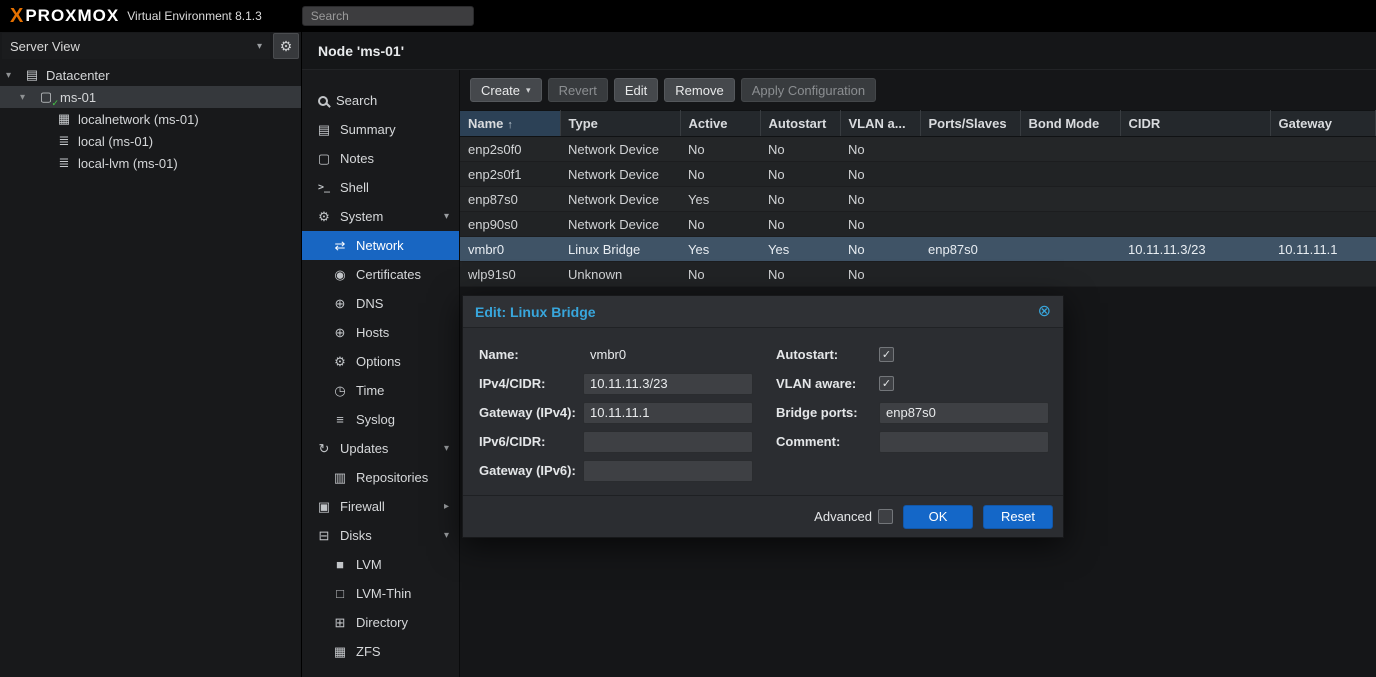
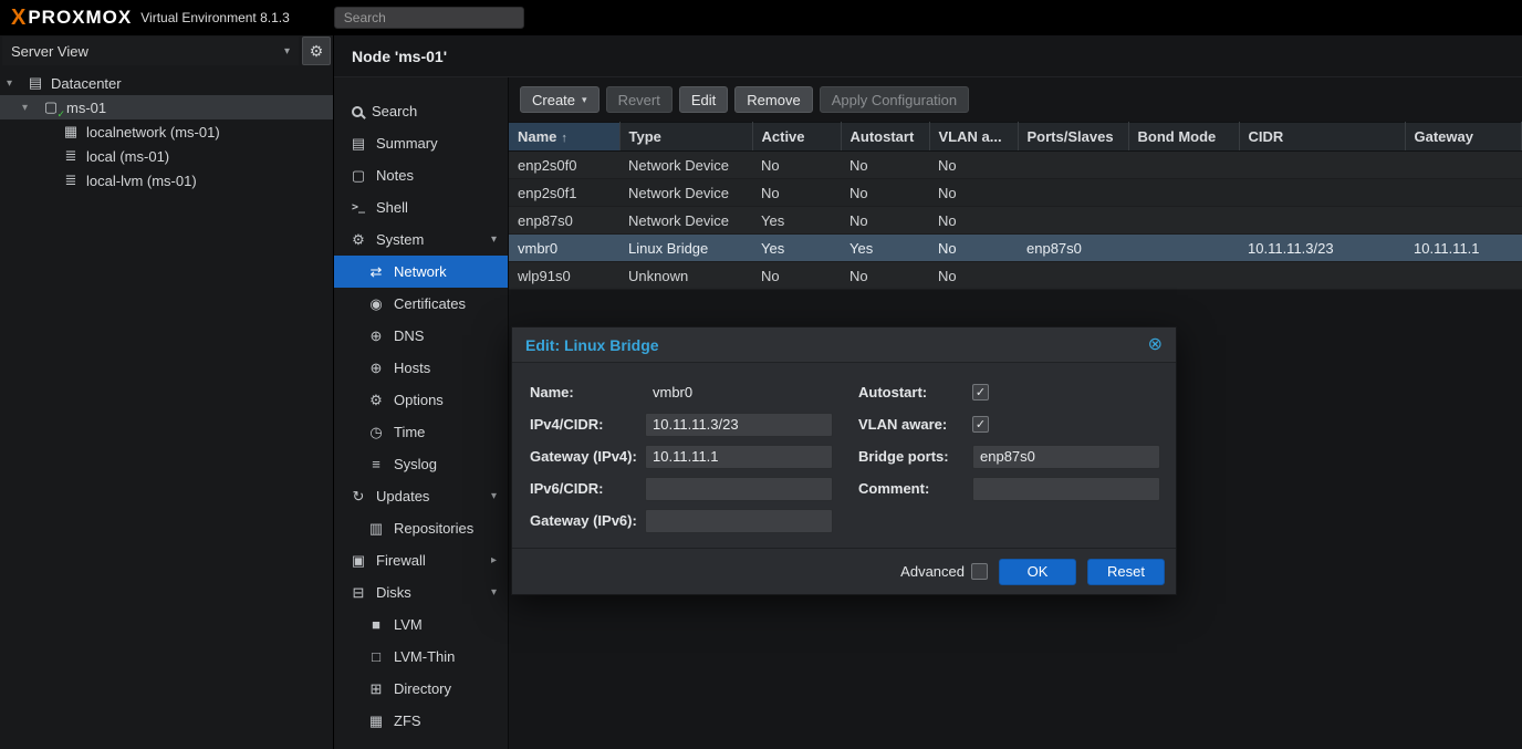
  X
  PROXMOX
  Virtual Environment 8.1.3
  Search
  Server View
  ▾
  ⚙
  ▾
  ▤
  Datacenter
  ▾
  ▢
  ✓
  ms-01
  ▦
  localnetwork (ms-01)
  ≣
  local (ms-01)
  ≣
  local-lvm (ms-01)
  Node 'ms-01'
  Search
  ▤
  Summary
  ▢
  Notes
  >_
  Shell
  ⚙
  System
  ▾
  ⇄
  Network
  ◉
  Certificates
  ⊕
  DNS
  ⊕
  Hosts
  ⚙
  Options
  ◷
  Time
  ≡
  Syslog
  ↻
  Updates
  ▾
  ▥
  Repositories
  ▣
  Firewall
  ▸
  ⊟
  Disks
  ▾
  ■
  LVM
  □
  LVM-Thin
  ⊞
  Directory
  ▦
  ZFS
  Create
  ▾
  Revert
  Edit
  Remove
  Apply Configuration
  Name ↑	Type	Active	Autostart	VLAN a...	Ports/Slaves	Bond Mode	CIDR	Gateway
  enp2s0f0	Network Device	No	No	No
  enp2s0f1	Network Device	No	No	No
  enp87s0	Network Device	Yes	No	No
- enp90s0	Network Device	No	No	No
  vmbr0	Linux Bridge	Yes	Yes	No	enp87s0		10.11.11.3/23	10.11.11.1
  wlp91s0	Unknown	No	No	No
  Edit: Linux Bridge
  ⊗
  Name:
  vmbr0
  IPv4/CIDR:
  10.11.11.3/23
  Gateway (IPv4):
  10.11.11.1
  IPv6/CIDR:
  Gateway (IPv6):
  Autostart:
  VLAN aware:
  Bridge ports:
  enp87s0
  Comment:
  Advanced
  OK
  Reset
